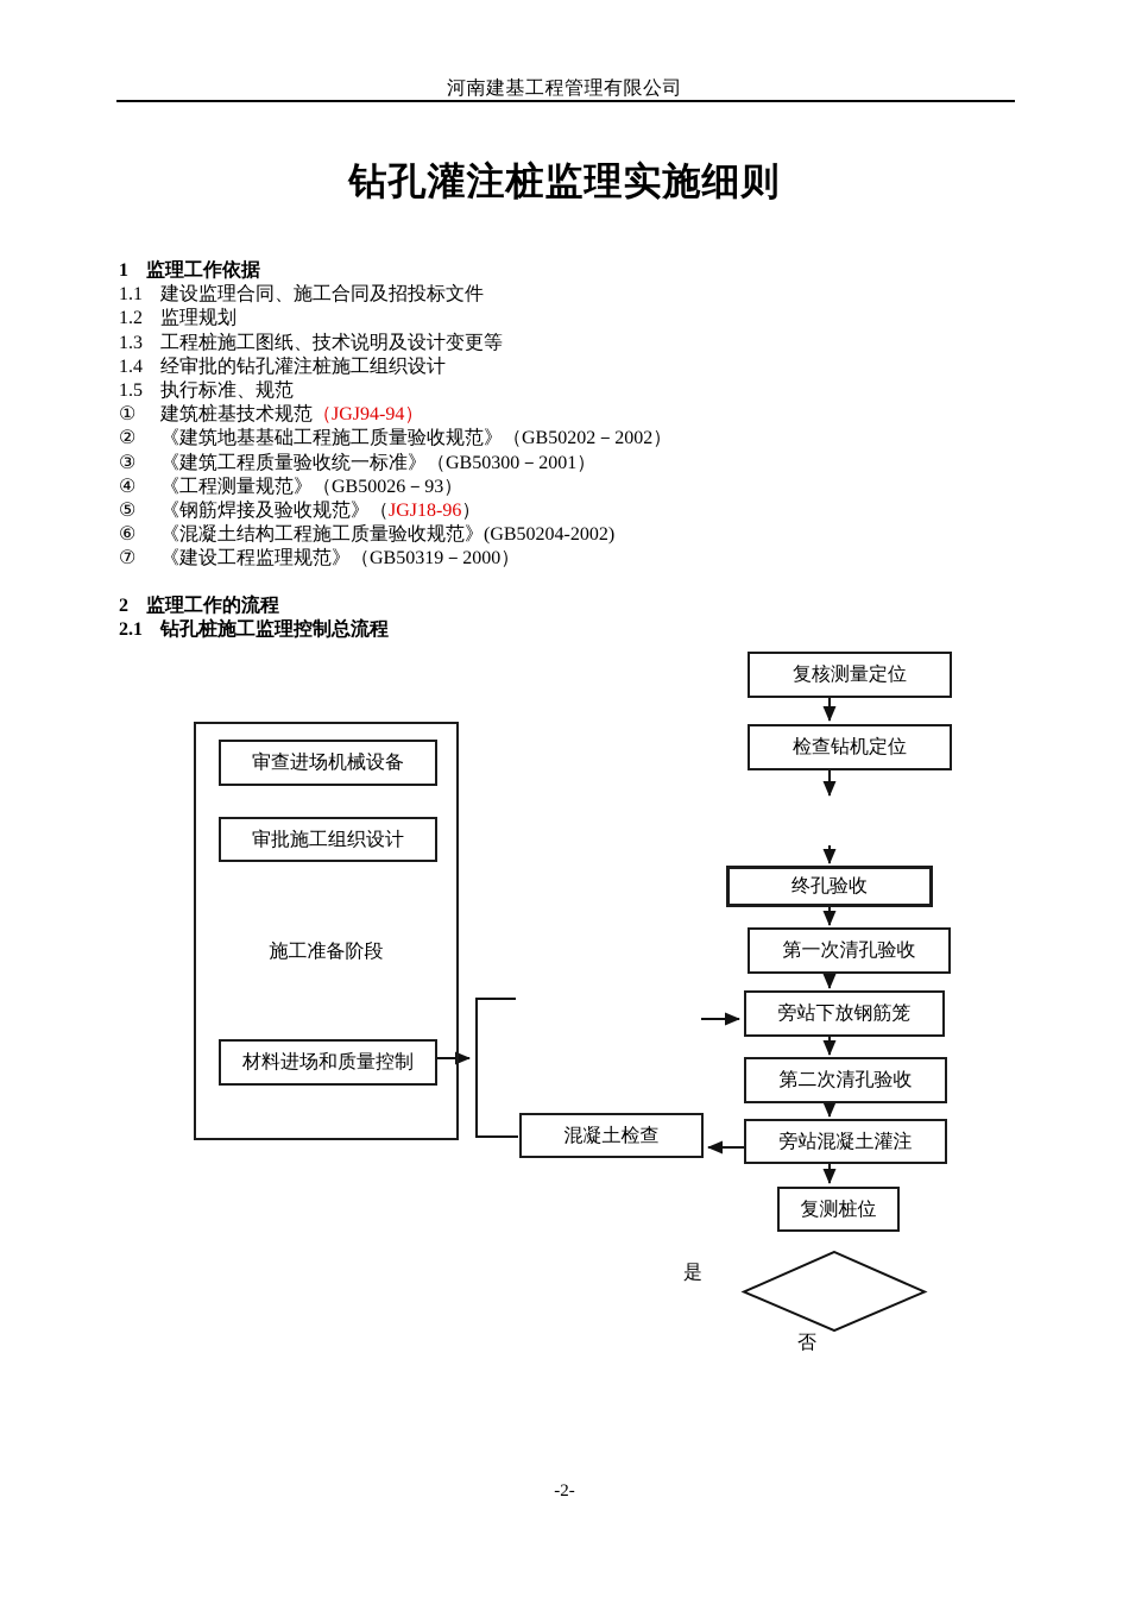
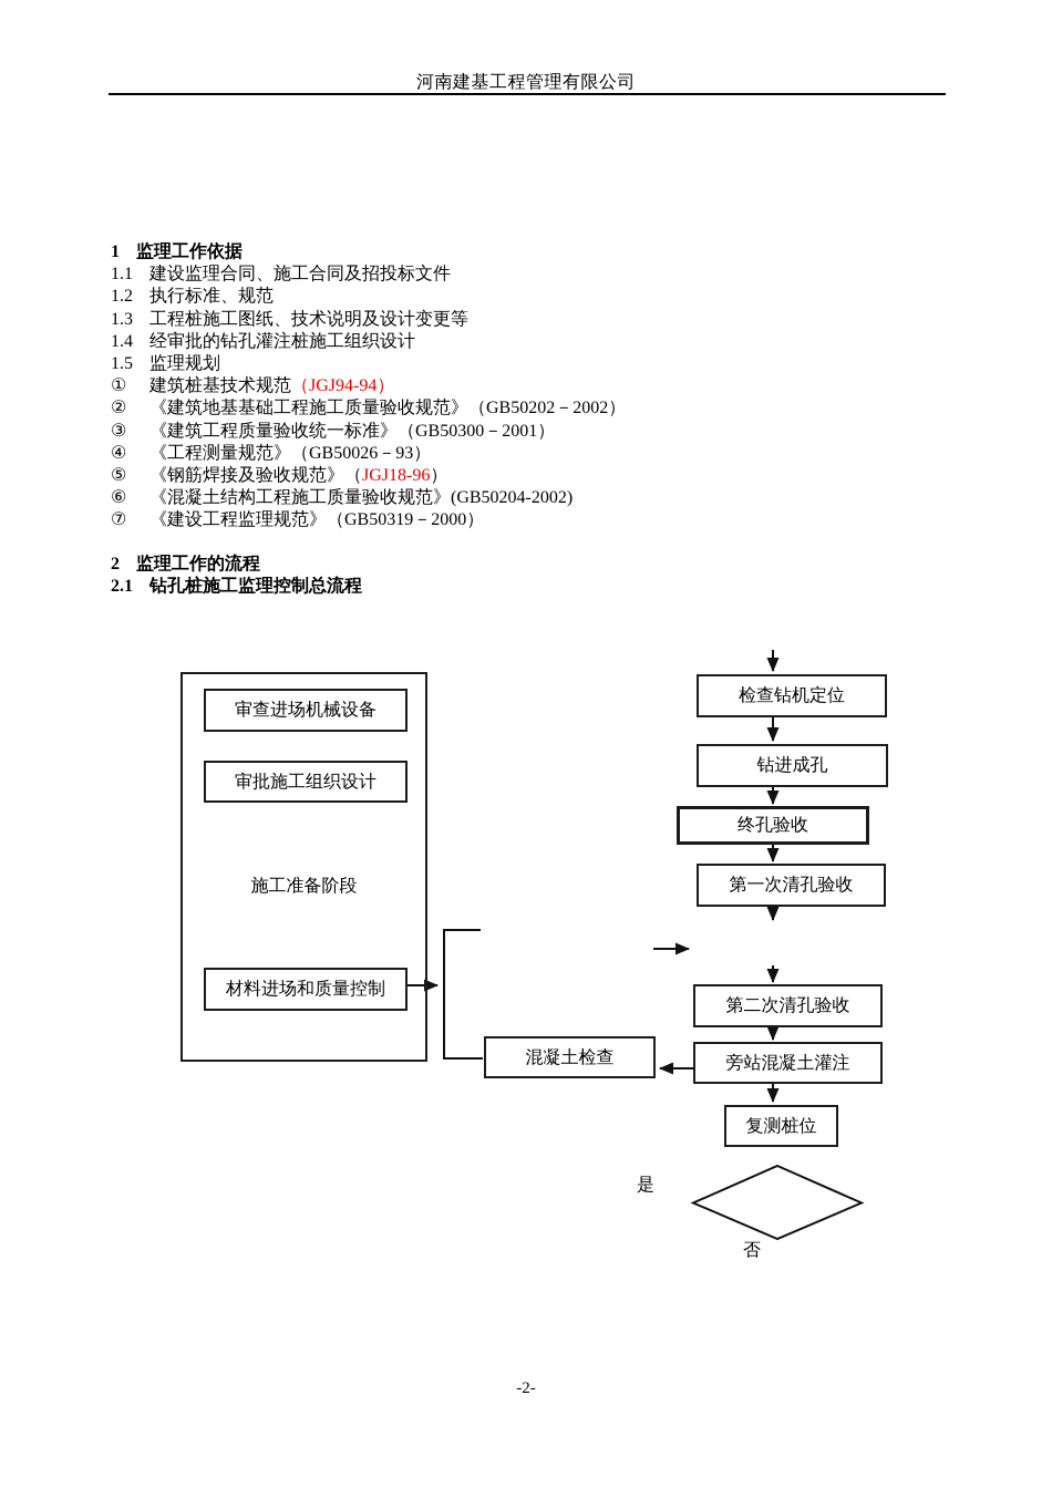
  河南建基工程管理有限公司
- 钻孔灌注桩监理实施细则
  1
  监理工作依据
  1.1
  建设监理合同、施工合同及招投标文件
  1.2
- 监理规划
+ 执行标准、规范
  1.3
  工程桩施工图纸、技术说明及设计变更等
  1.4
  经审批的钻孔灌注桩施工组织设计
  1.5
- 执行标准、规范
+ 监理规划
  ①
  建筑桩基技术规范
  （JGJ94-94）
  ②
  《建筑地基基础工程施工质量验收规范》（GB50202－2002）
  ③
  《建筑工程质量验收统一标准》（GB50300－2001）
  ④
  《工程测量规范》（GB50026－93）
  ⑤
  《钢筋焊接及验收规范》（
  JGJ18-96
  ）
  ⑥
  《混凝土结构工程施工质量验收规范》(GB50204-2002)
  ⑦
  《建设工程监理规范》（GB50319－2000）
  2
  监理工作的流程
  2.1
  钻孔桩施工监理控制总流程
  施工准备阶段
  审查进场机械设备
  审批施工组织设计
  材料进场和质量控制
  混凝土检查
- 复核测量定位
  检查钻机定位
+ 钻进成孔
  终孔验收
  第一次清孔验收
- 旁站下放钢筋笼
  第二次清孔验收
  旁站混凝土灌注
  复测桩位
  是
  否
  -2-
